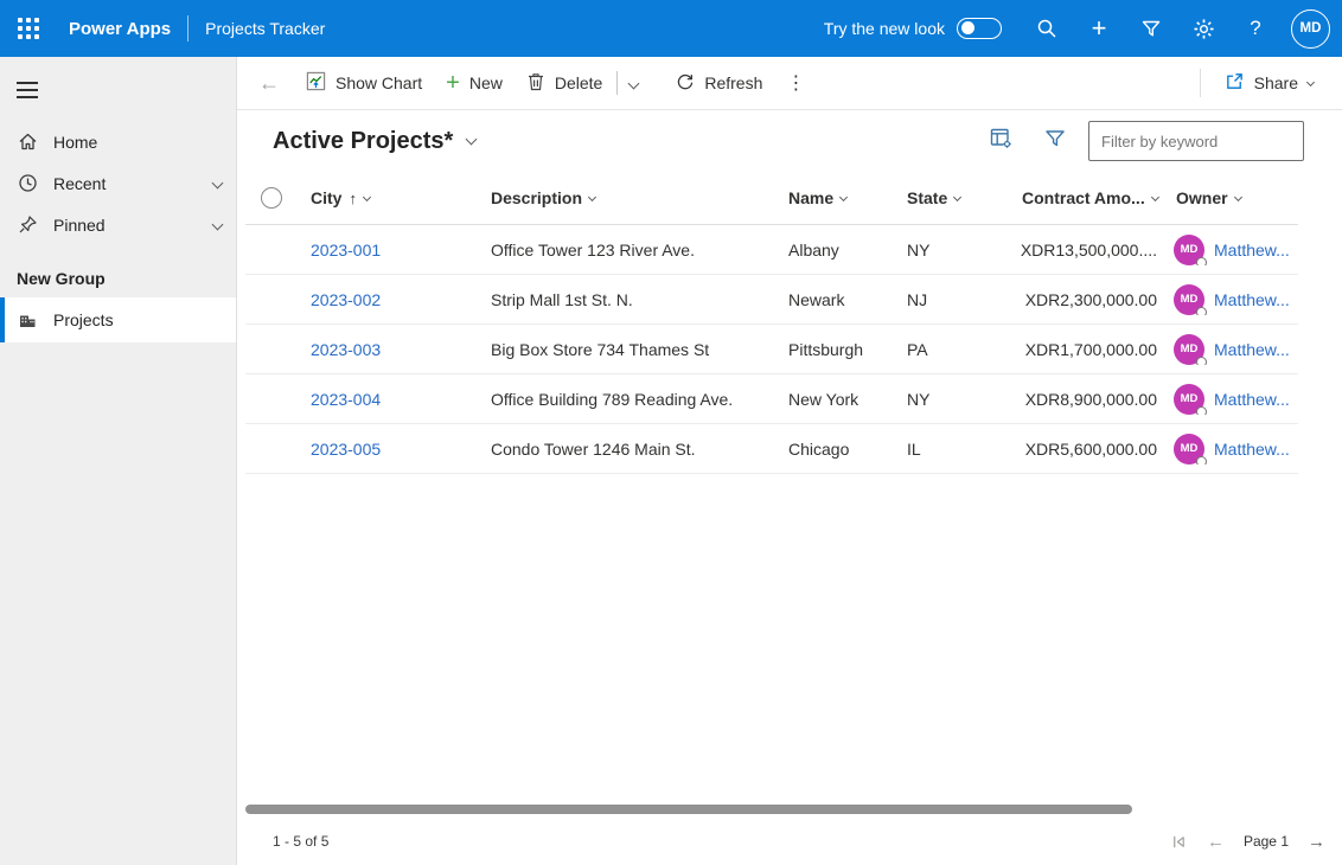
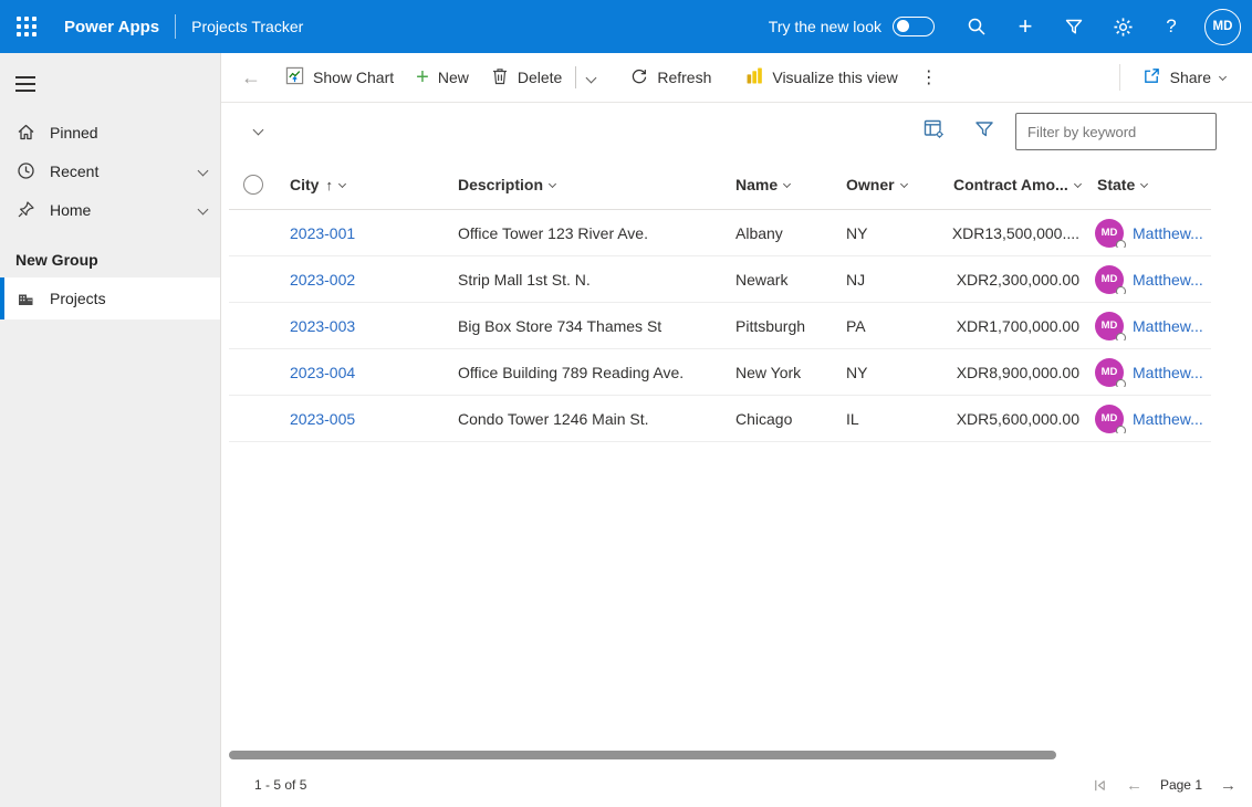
  Power Apps
  Projects Tracker
  Try the new look
  +
  ?
  MD
- Home
+ Pinned
  Recent
- Pinned
+ Home
  New Group
  Projects
  ←
  Show Chart
  +
  New
  Delete
  Refresh
+ Visualize this view
  ⋮
  Share
- Active Projects*
  Filter by keyword
  City
  ↑
  Description
  Name
- State
+ Owner
  Contract Amo...
- Owner
+ State
  2023-001
  Office Tower 123 River Ave.
  Albany
  NY
  XDR13,500,000....
  MD
  Matthew...
  2023-002
  Strip Mall 1st St. N.
  Newark
  NJ
  XDR2,300,000.00
  MD
  Matthew...
  2023-003
  Big Box Store 734 Thames St
  Pittsburgh
  PA
  XDR1,700,000.00
  MD
  Matthew...
  2023-004
  Office Building 789 Reading Ave.
  New York
  NY
  XDR8,900,000.00
  MD
  Matthew...
  2023-005
  Condo Tower 1246 Main St.
  Chicago
  IL
  XDR5,600,000.00
  MD
  Matthew...
  1 - 5 of 5
  ←
  Page 1
  →
